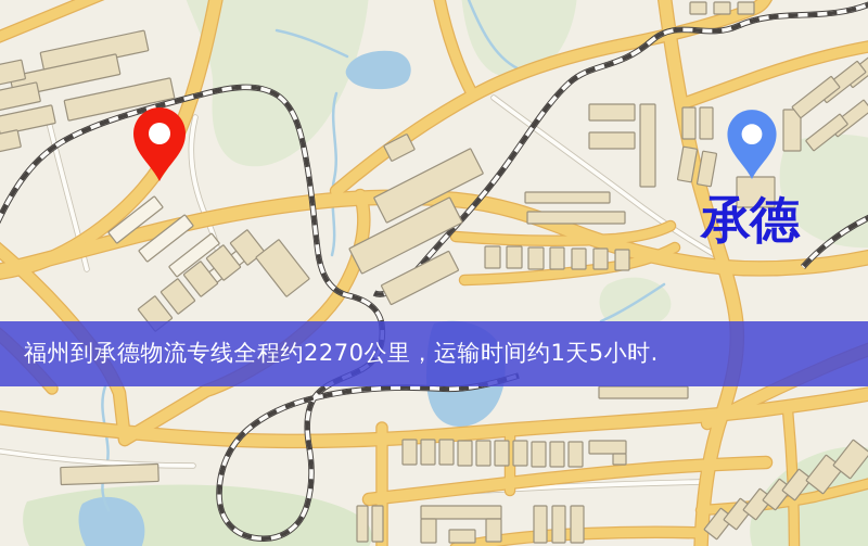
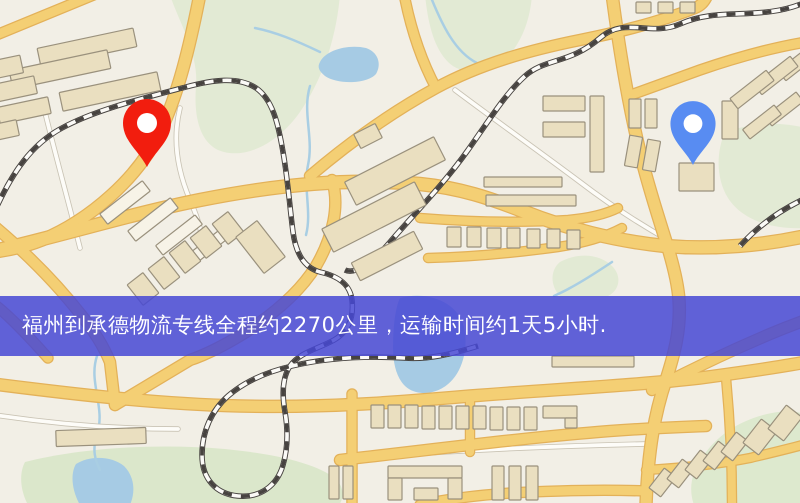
- 承德
  福州到承德物流专线全程约2270公里，运输时间约1天5小时.
